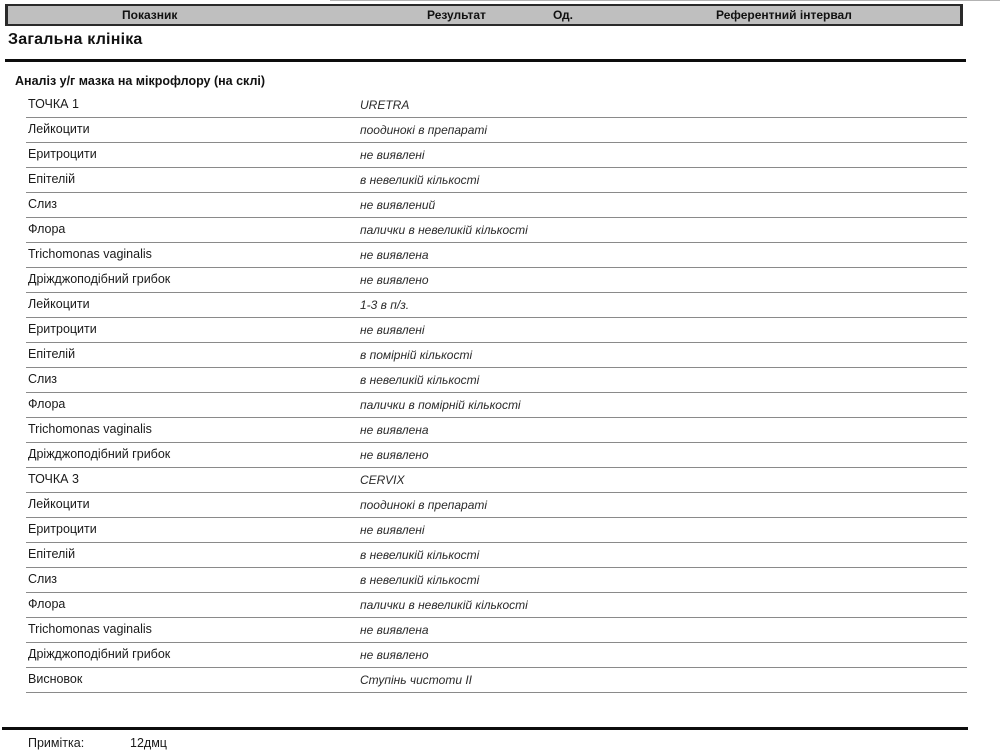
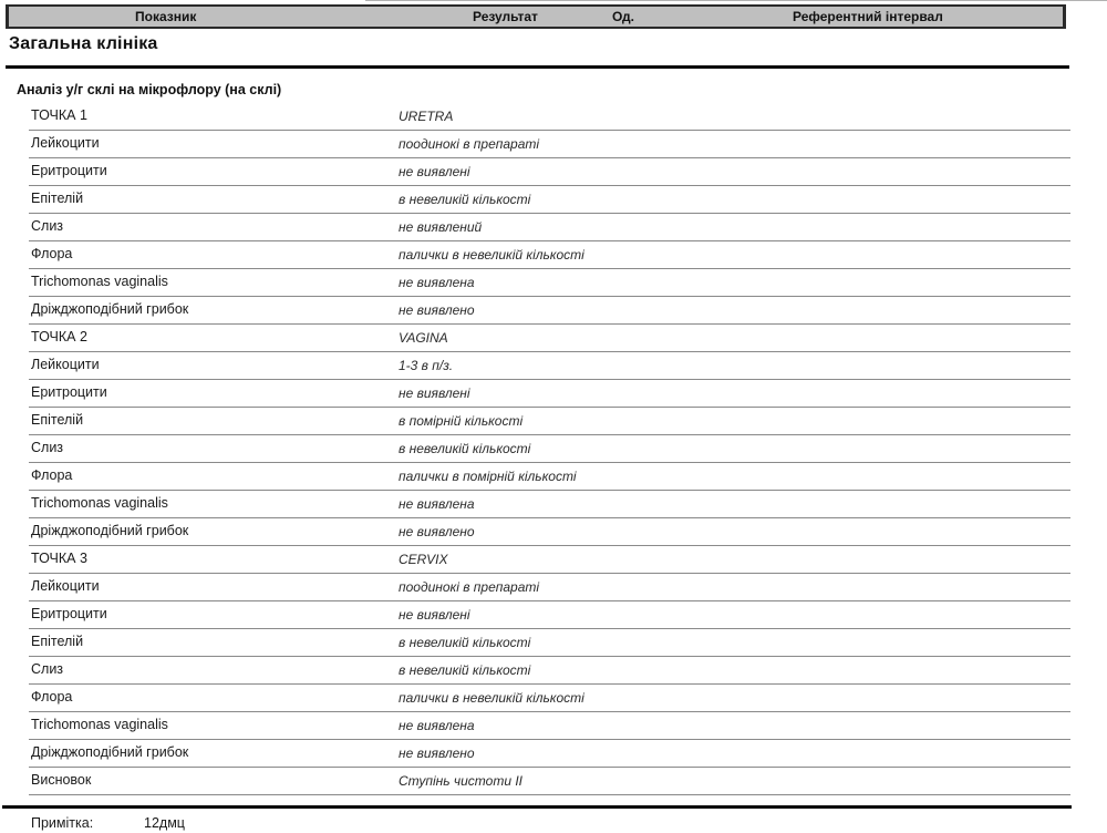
  Показник
  Результат
  Од.
  Референтний інтервал
  Загальна клініка
- Аналіз у/г мазка на мікрофлору (на склі)
+ Аналіз у/г склі на мікрофлору (на склі)
  ТОЧКА 1
  URETRA
  Лейкоцити
  поодинокі в препараті
  Еритроцити
  не виявлені
  Епітелій
  в невеликій кількості
  Слиз
  не виявлений
  Флора
  палички в невеликій кількості
  Trichomonas vaginalis
  не виявлена
  Дріжджоподібний грибок
  не виявлено
+ ТОЧКА 2
+ VAGINA
  Лейкоцити
  1-3 в п/з.
  Еритроцити
  не виявлені
  Епітелій
  в помірній кількості
  Слиз
  в невеликій кількості
  Флора
  палички в помірній кількості
  Trichomonas vaginalis
  не виявлена
  Дріжджоподібний грибок
  не виявлено
  ТОЧКА 3
  CERVIX
  Лейкоцити
  поодинокі в препараті
  Еритроцити
  не виявлені
  Епітелій
  в невеликій кількості
  Слиз
  в невеликій кількості
  Флора
  палички в невеликій кількості
  Trichomonas vaginalis
  не виявлена
  Дріжджоподібний грибок
  не виявлено
  Висновок
  Ступінь чистоти II
  Примітка:
  12дмц
